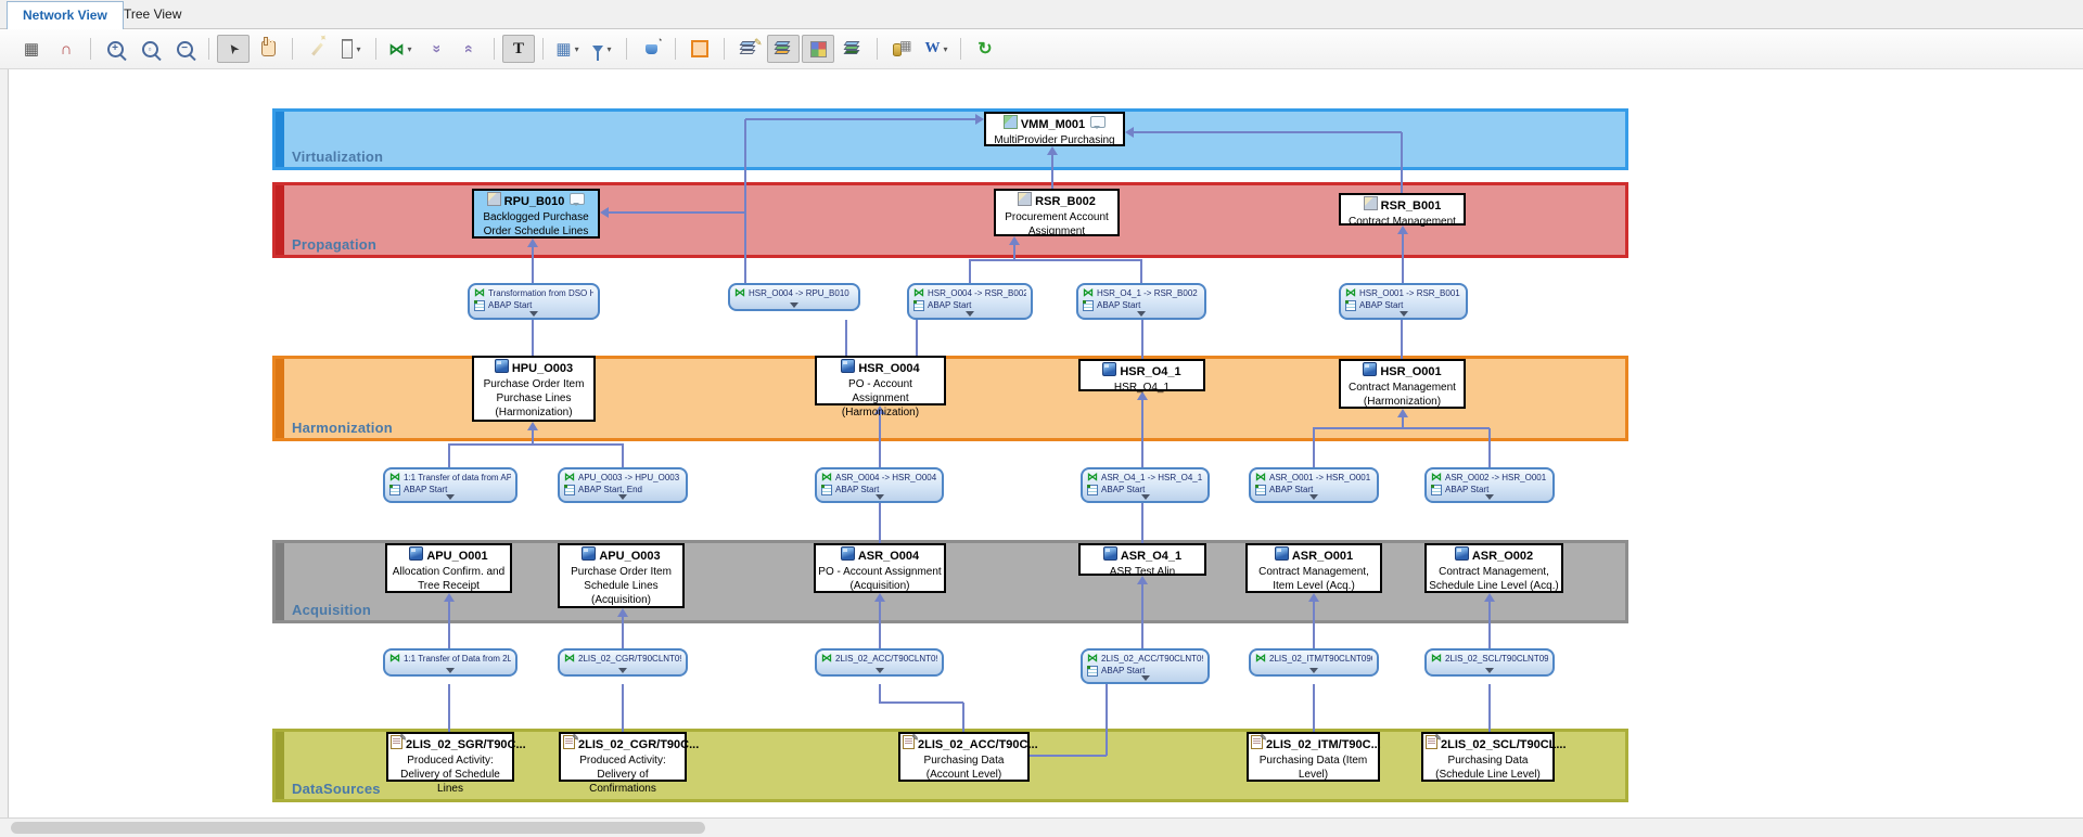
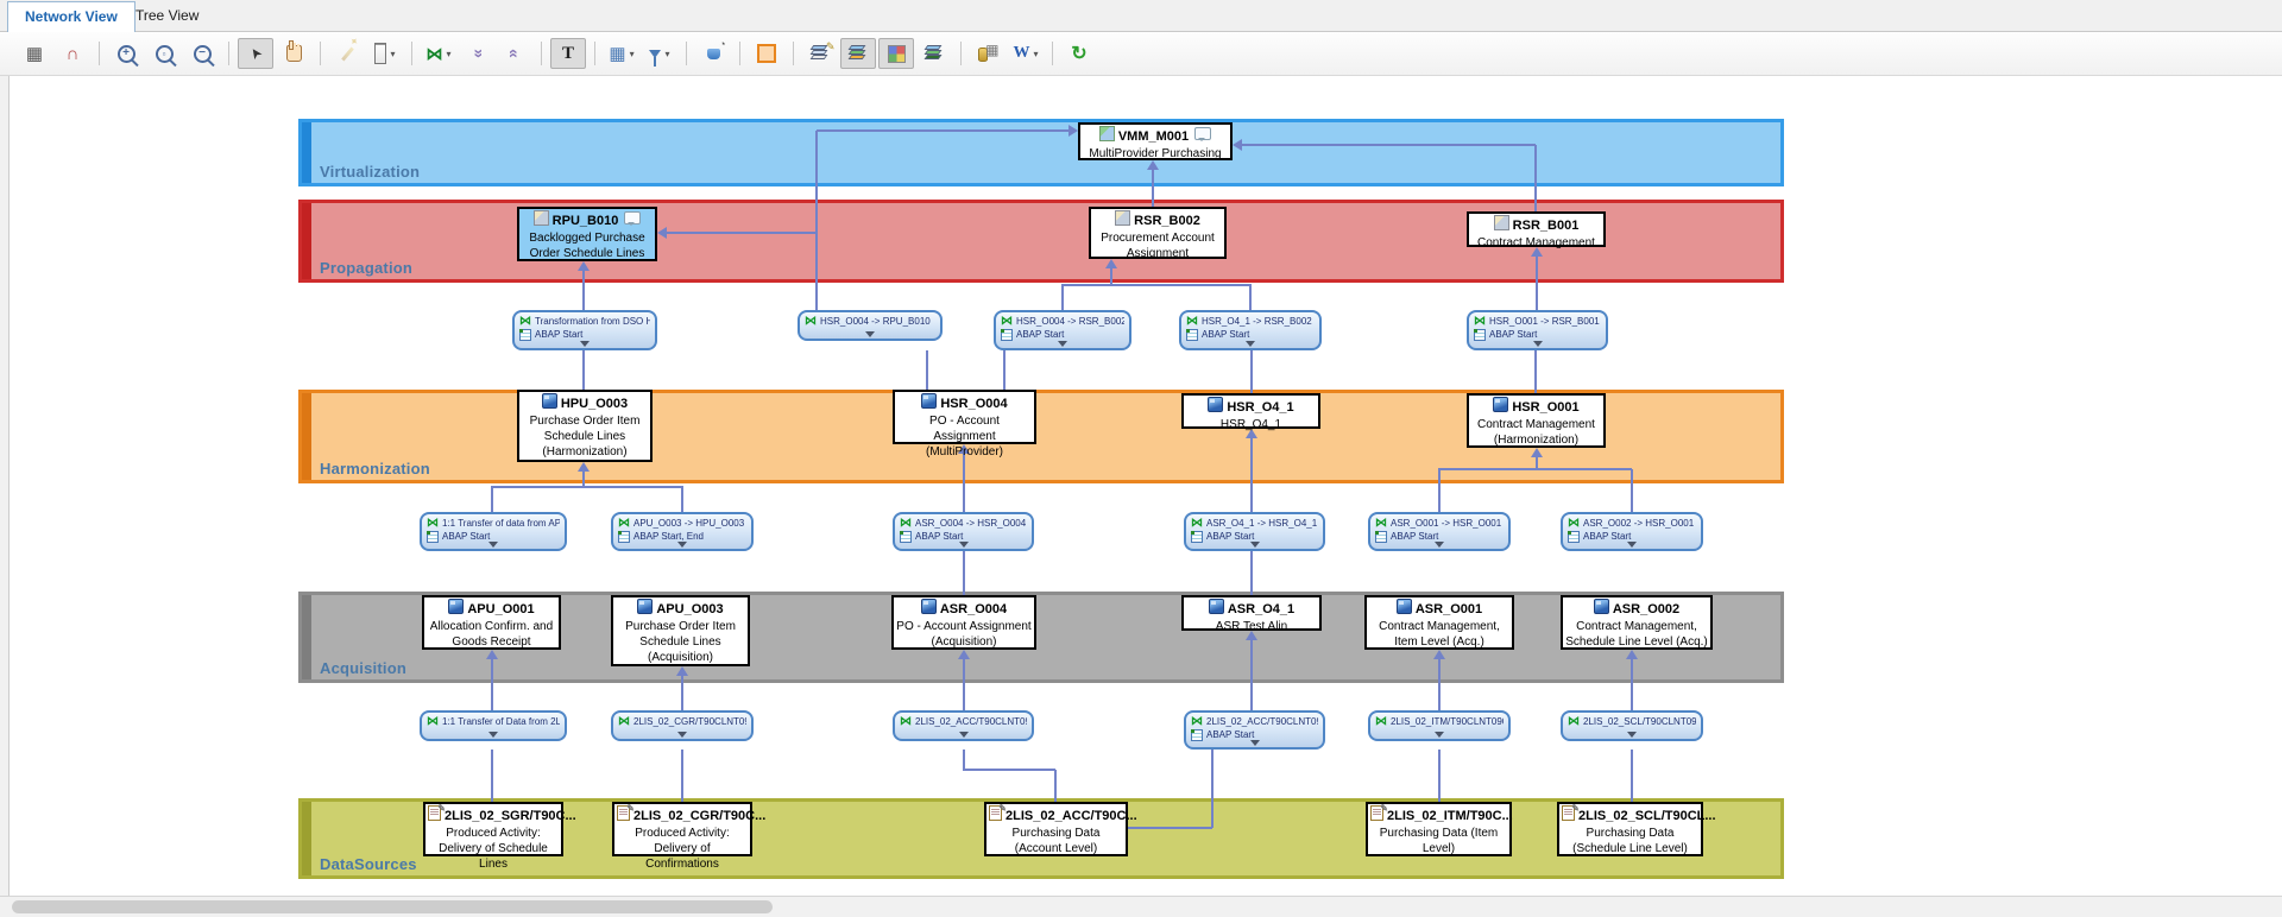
  Network View
  Tree View
  Virtualization
  Propagation
  Harmonization
  Acquisition
  DataSources
  Transformation from DSO H
  ABAP Start
  HSR_O004 -> RPU_B010
  HSR_O004 -> RSR_B002
  ABAP Start
  HSR_O4_1 -> RSR_B002
  ABAP Start
  HSR_O001 -> RSR_B001
  ABAP Start
  1:1 Transfer of data from AP
  ABAP Start
  APU_O003 -> HPU_O003
  ABAP Start, End
  ASR_O004 -> HSR_O004
  ABAP Start
  ASR_O4_1 -> HSR_O4_1
  ABAP Start
  ASR_O001 -> HSR_O001
  ABAP Start
  ASR_O002 -> HSR_O001
  ABAP Start
  1:1 Transfer of Data from 2L
  2LIS_02_CGR/T90CLNT0
  2LIS_02_ACC/T90CLNT0
  2LIS_02_ACC/T90CLNT0
  ABAP Start
  2LIS_02_ITM/T90CLNT09
  2LIS_02_SCL/T90CLNT09
  VMM_M001
  MultiProvider Purchasing
  RPU_B010
  Backlogged Purchase Order Schedule Lines
  RSR_B002
  Procurement Account Assignment
  RSR_B001
  Contract Management
  HPU_O003
- Purchase Order Item Purchase Lines (Harmonization)
+ Purchase Order Item Schedule Lines (Harmonization)
  HSR_O004
- PO - Account Assignment (Harmonization)
+ PO - Account Assignment (MultiProvider)
  HSR_O4_1
  HSR_O4_1
  HSR_O001
  Contract Management (Harmonization)
  APU_O001
- Allocation Confirm. and Tree Receipt
+ Allocation Confirm. and Goods Receipt
  APU_O003
  Purchase Order Item Schedule Lines (Acquisition)
  ASR_O004
  PO - Account Assignment (Acquisition)
  ASR_O4_1
  ASR Test Alin
  ASR_O001
  Contract Management, Item Level (Acq.)
  ASR_O002
  Contract Management, Schedule Line Level (Acq.)
  2LIS_02_SGR/T90C...
  Produced Activity: Delivery of Schedule Lines
  2LIS_02_CGR/T90C...
  Produced Activity: Delivery of Confirmations
  2LIS_02_ACC/T90C...
  Purchasing Data (Account Level)
  2LIS_02_ITM/T90C...
  Purchasing Data (Item Level)
  2LIS_02_SCL/T90CL...
  Purchasing Data (Schedule Line Level)
